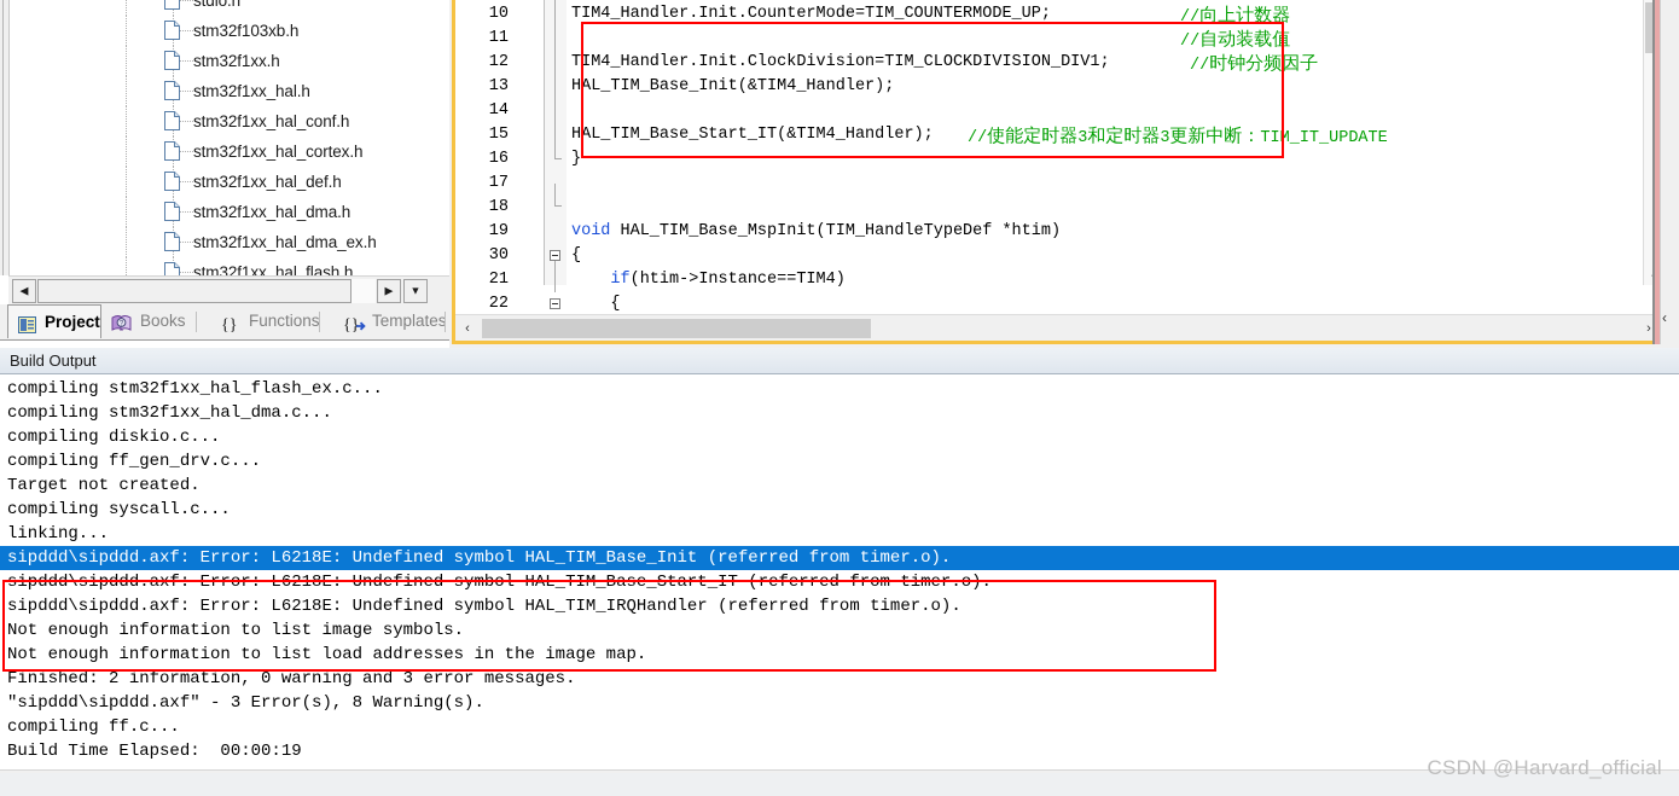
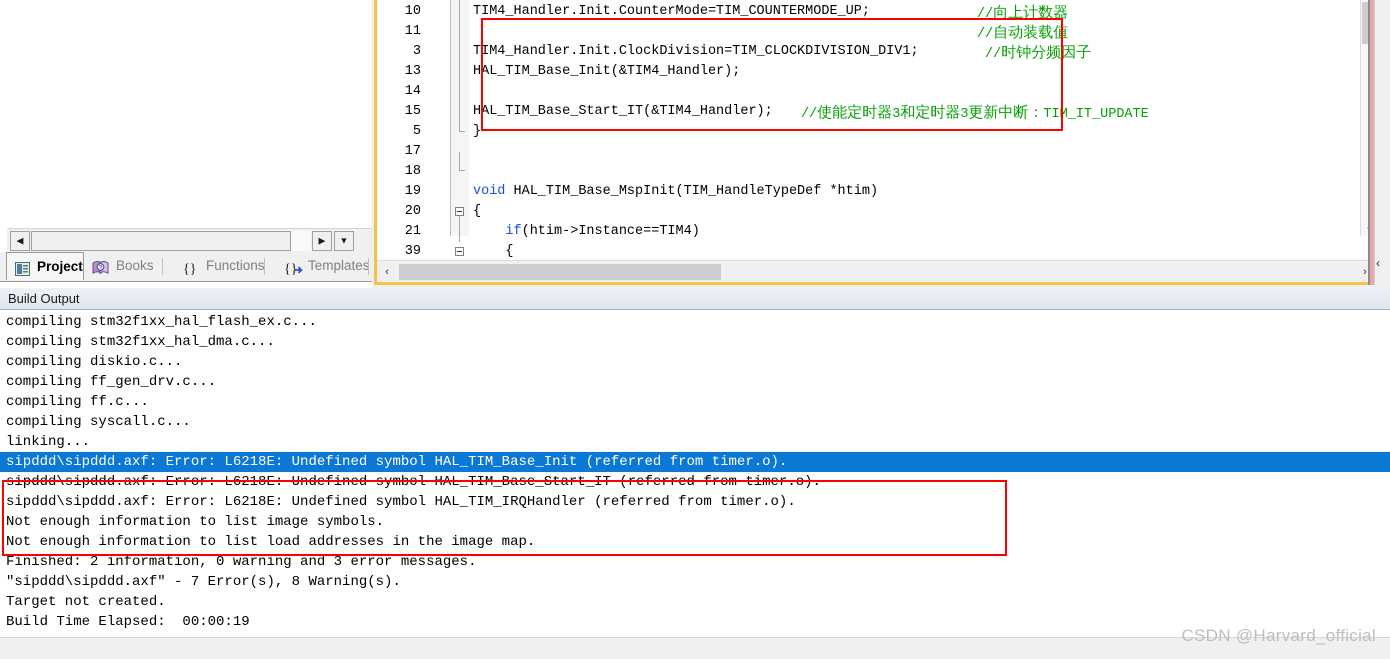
- stdio.h
- stm32f103xb.h
- stm32f1xx.h
- stm32f1xx_hal.h
- stm32f1xx_hal_conf.h
- stm32f1xx_hal_cortex.h
- stm32f1xx_hal_def.h
- stm32f1xx_hal_dma.h
- stm32f1xx_hal_dma_ex.h
- stm32f1xx_hal_flash.h
  ◀
  ▶
  ▼
  Project
  Books
  {}
  Functions
  {}
  Templates
  10
  TIM4_Handler.Init.CounterMode=TIM_COUNTERMODE_UP;
  //向上计数器
  11
  //自动装载值
- 12
+ 3
  TIM4_Handler.Init.ClockDivision=TIM_CLOCKDIVISION_DIV1;
  //时钟分频因子
  13
  HAL_TIM_Base_Init(&TIM4_Handler);
  14
  15
  HAL_TIM_Base_Start_IT(&TIM4_Handler);
  //使能定时器3和定时器3更新中断：TIM_IT_UPDATE
- 16
+ 5
  }
  17
  18
  19
  void HAL_TIM_Base_MspInit(TIM_HandleTypeDef *htim)
- 30
+ 20
  {
  21
  if(htim->Instance==TIM4)
- 22
+ 39
  {
  ‹
  ›
  ‹
  Build Output
  compiling stm32f1xx_hal_flash_ex.c...
  compiling stm32f1xx_hal_dma.c...
  compiling diskio.c...
  compiling ff_gen_drv.c...
- Target not created.
+ compiling ff.c...
  compiling syscall.c...
  linking...
  sipddd\sipddd.axf: Error: L6218E: Undefined symbol HAL_TIM_Base_Init (referred from timer.o).
  sipddd\sipddd.axf: Error: L6218E: Undefined symbol HAL_TIM_Base_Start_IT (referred from timer.o).
  sipddd\sipddd.axf: Error: L6218E: Undefined symbol HAL_TIM_IRQHandler (referred from timer.o).
  Not enough information to list image symbols.
  Not enough information to list load addresses in the image map.
  Finished: 2 information, 0 warning and 3 error messages.
- "sipddd\sipddd.axf" - 3 Error(s), 8 Warning(s).
+ "sipddd\sipddd.axf" - 7 Error(s), 8 Warning(s).
- compiling ff.c...
+ Target not created.
  Build Time Elapsed: 00:00:19
  CSDN @Harvard_official
